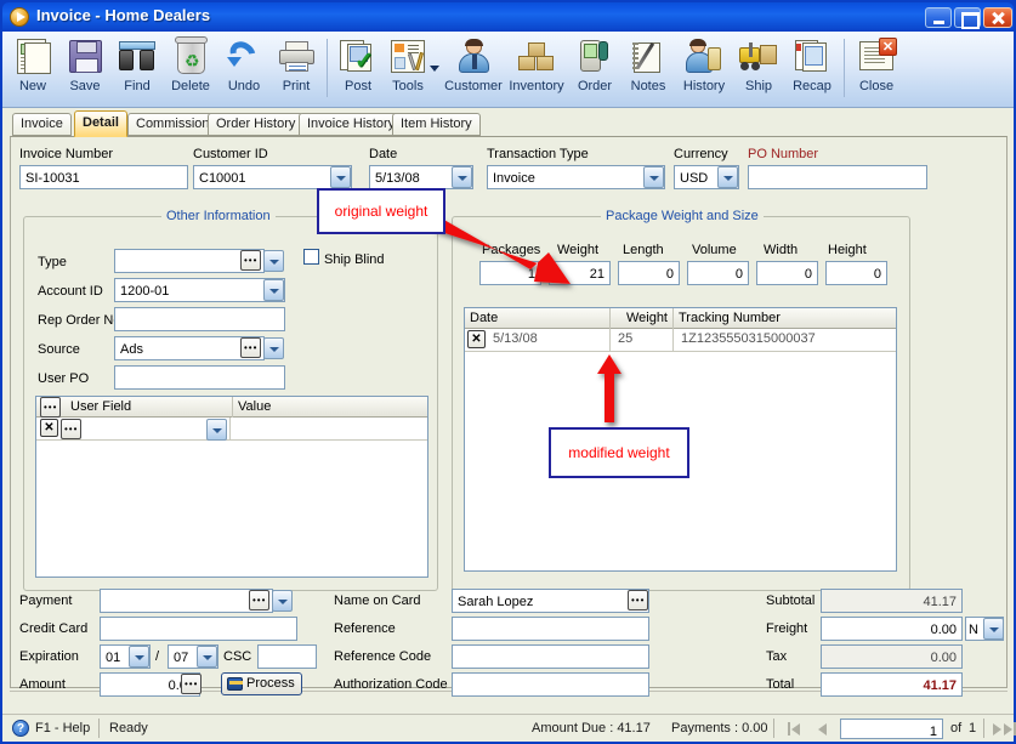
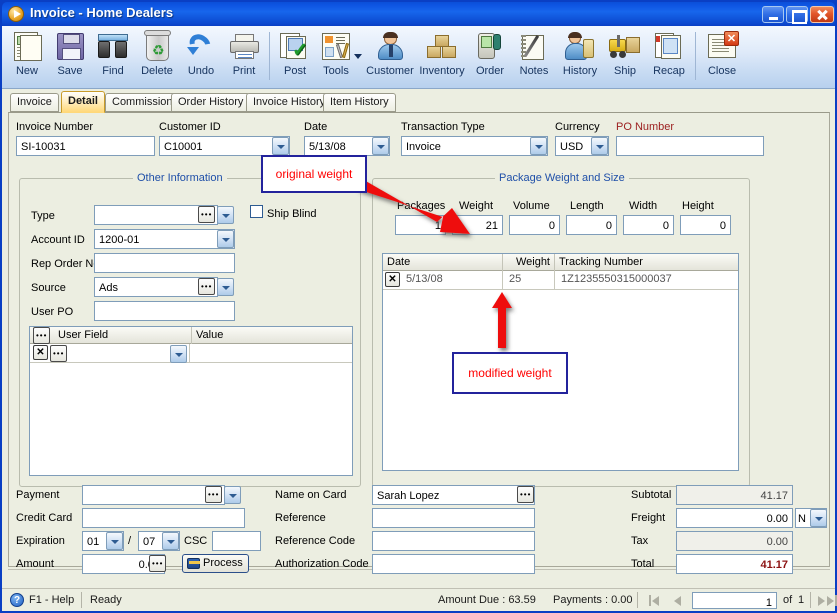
  Invoice - Home Dealers
  New
  Save
  Find
  ♻
  Delete
  Undo
  Print
  ✓
  Post
  Tools
  Customer
  Inventory
  Order
  Notes
  History
  Ship
  Recap
  ✕
  Close
  Invoice
  Detail
  Commission
  Order History
  Invoice Histor
  Item History
  Invoice Number
  SI-10031
  Customer ID
  C10001
  Date
  5/13/08
  Transaction Type
  Invoice
  Currency
  USD
  PO Number
  Other Information
  Type
  Account ID
  1200-01
  Rep Order N
  Source
  Ads
  User PO
  Ship Blind
  User Field
  Value
  ✕
  Package Weight and Size
  Packages
  1
  Weight
  21
- Length
+ Volume
  0
- Volume
+ Length
  0
  Width
  0
  Height
  0
  Date
  Weight
  Tracking Number
  ✕
  5/13/08
  25
  1Z1235550315000037
  Payment
  Credit Card
  Expiration
  01
  /
  07
  CSC
  Amount
  Process
  Name on Card
  Sarah Lopez
  Reference
  Reference Code
  Authorization Code
  Subtotal
  41.17
  Freight
  0.00
  N
  Tax
  0.00
  Total
  41.17
  ?
  F1 - Help
  Ready
- Amount Due : 41.17
+ Amount Due : 63.59
  Payments : 0.00
  1
  of
  1
  original weight
  modified weight
